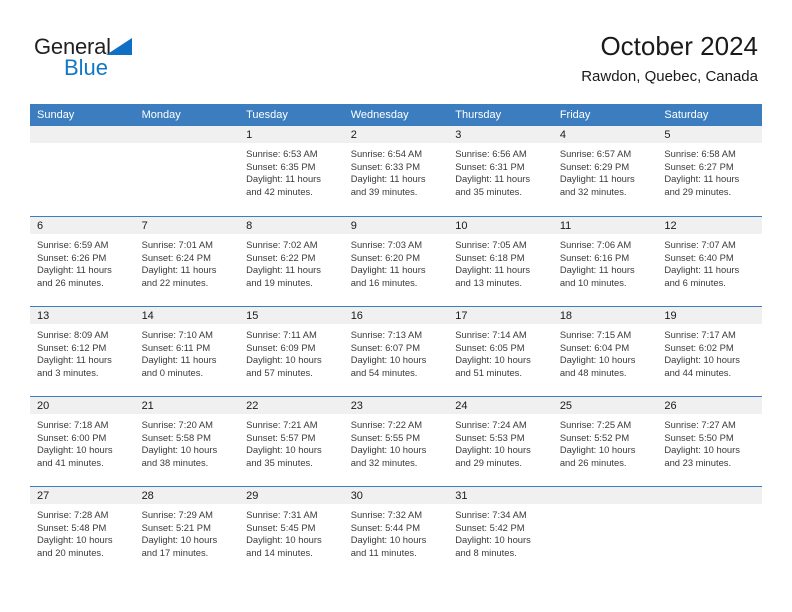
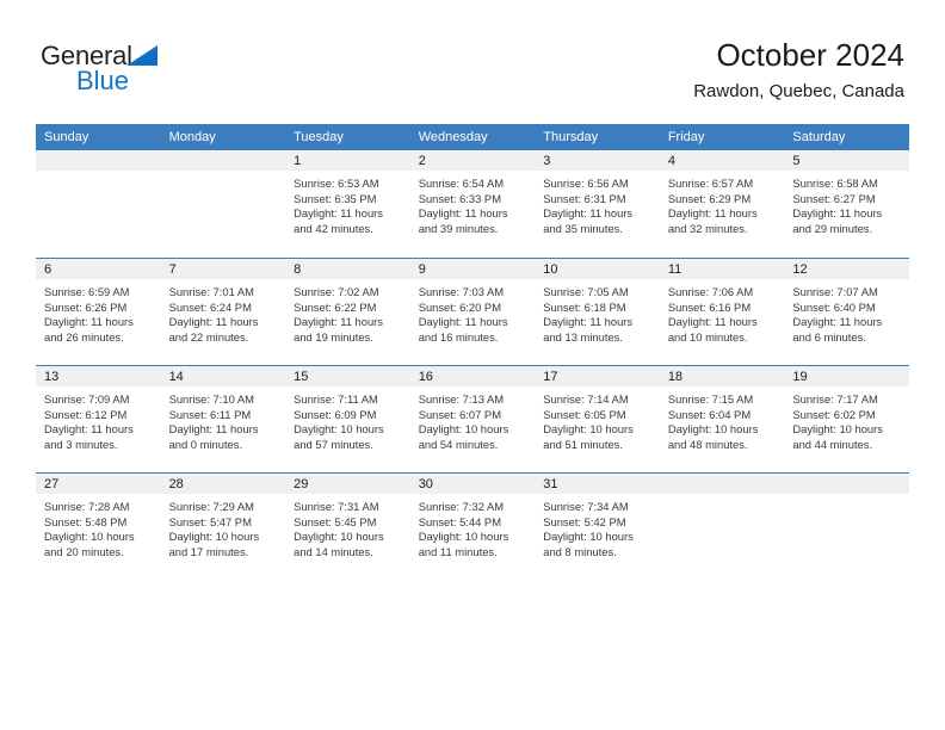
  General
  Blue
  October 2024
  Rawdon, Quebec, Canada
  Sunday	Monday	Tuesday	Wednesday	Thursday	Friday	Saturday
  		1Sunrise: 6:53 AMSunset: 6:35 PMDaylight: 11 hours and 42 minutes.	2Sunrise: 6:54 AMSunset: 6:33 PMDaylight: 11 hours and 39 minutes.	3Sunrise: 6:56 AMSunset: 6:31 PMDaylight: 11 hours and 35 minutes.	4Sunrise: 6:57 AMSunset: 6:29 PMDaylight: 11 hours and 32 minutes.	5Sunrise: 6:58 AMSunset: 6:27 PMDaylight: 11 hours and 29 minutes.
  6Sunrise: 6:59 AMSunset: 6:26 PMDaylight: 11 hours and 26 minutes.	7Sunrise: 7:01 AMSunset: 6:24 PMDaylight: 11 hours and 22 minutes.	8Sunrise: 7:02 AMSunset: 6:22 PMDaylight: 11 hours and 19 minutes.	9Sunrise: 7:03 AMSunset: 6:20 PMDaylight: 11 hours and 16 minutes.	10Sunrise: 7:05 AMSunset: 6:18 PMDaylight: 11 hours and 13 minutes.	11Sunrise: 7:06 AMSunset: 6:16 PMDaylight: 11 hours and 10 minutes.	12Sunrise: 7:07 AMSunset: 6:40 PMDaylight: 11 hours and 6 minutes.
- 13Sunrise: 8:09 AMSunset: 6:12 PMDaylight: 11 hours and 3 minutes.	14Sunrise: 7:10 AMSunset: 6:11 PMDaylight: 11 hours and 0 minutes.	15Sunrise: 7:11 AMSunset: 6:09 PMDaylight: 10 hours and 57 minutes.	16Sunrise: 7:13 AMSunset: 6:07 PMDaylight: 10 hours and 54 minutes.	17Sunrise: 7:14 AMSunset: 6:05 PMDaylight: 10 hours and 51 minutes.	18Sunrise: 7:15 AMSunset: 6:04 PMDaylight: 10 hours and 48 minutes.	19Sunrise: 7:17 AMSunset: 6:02 PMDaylight: 10 hours and 44 minutes.
+ 13Sunrise: 7:09 AMSunset: 6:12 PMDaylight: 11 hours and 3 minutes.	14Sunrise: 7:10 AMSunset: 6:11 PMDaylight: 11 hours and 0 minutes.	15Sunrise: 7:11 AMSunset: 6:09 PMDaylight: 10 hours and 57 minutes.	16Sunrise: 7:13 AMSunset: 6:07 PMDaylight: 10 hours and 54 minutes.	17Sunrise: 7:14 AMSunset: 6:05 PMDaylight: 10 hours and 51 minutes.	18Sunrise: 7:15 AMSunset: 6:04 PMDaylight: 10 hours and 48 minutes.	19Sunrise: 7:17 AMSunset: 6:02 PMDaylight: 10 hours and 44 minutes.
- 20Sunrise: 7:18 AMSunset: 6:00 PMDaylight: 10 hours and 41 minutes.	21Sunrise: 7:20 AMSunset: 5:58 PMDaylight: 10 hours and 38 minutes.	22Sunrise: 7:21 AMSunset: 5:57 PMDaylight: 10 hours and 35 minutes.	23Sunrise: 7:22 AMSunset: 5:55 PMDaylight: 10 hours and 32 minutes.	24Sunrise: 7:24 AMSunset: 5:53 PMDaylight: 10 hours and 29 minutes.	25Sunrise: 7:25 AMSunset: 5:52 PMDaylight: 10 hours and 26 minutes.	26Sunrise: 7:27 AMSunset: 5:50 PMDaylight: 10 hours and 23 minutes.
- 27Sunrise: 7:28 AMSunset: 5:48 PMDaylight: 10 hours and 20 minutes.	28Sunrise: 7:29 AMSunset: 5:21 PMDaylight: 10 hours and 17 minutes.	29Sunrise: 7:31 AMSunset: 5:45 PMDaylight: 10 hours and 14 minutes.	30Sunrise: 7:32 AMSunset: 5:44 PMDaylight: 10 hours and 11 minutes.	31Sunrise: 7:34 AMSunset: 5:42 PMDaylight: 10 hours and 8 minutes.
+ 27Sunrise: 7:28 AMSunset: 5:48 PMDaylight: 10 hours and 20 minutes.	28Sunrise: 7:29 AMSunset: 5:47 PMDaylight: 10 hours and 17 minutes.	29Sunrise: 7:31 AMSunset: 5:45 PMDaylight: 10 hours and 14 minutes.	30Sunrise: 7:32 AMSunset: 5:44 PMDaylight: 10 hours and 11 minutes.	31Sunrise: 7:34 AMSunset: 5:42 PMDaylight: 10 hours and 8 minutes.
